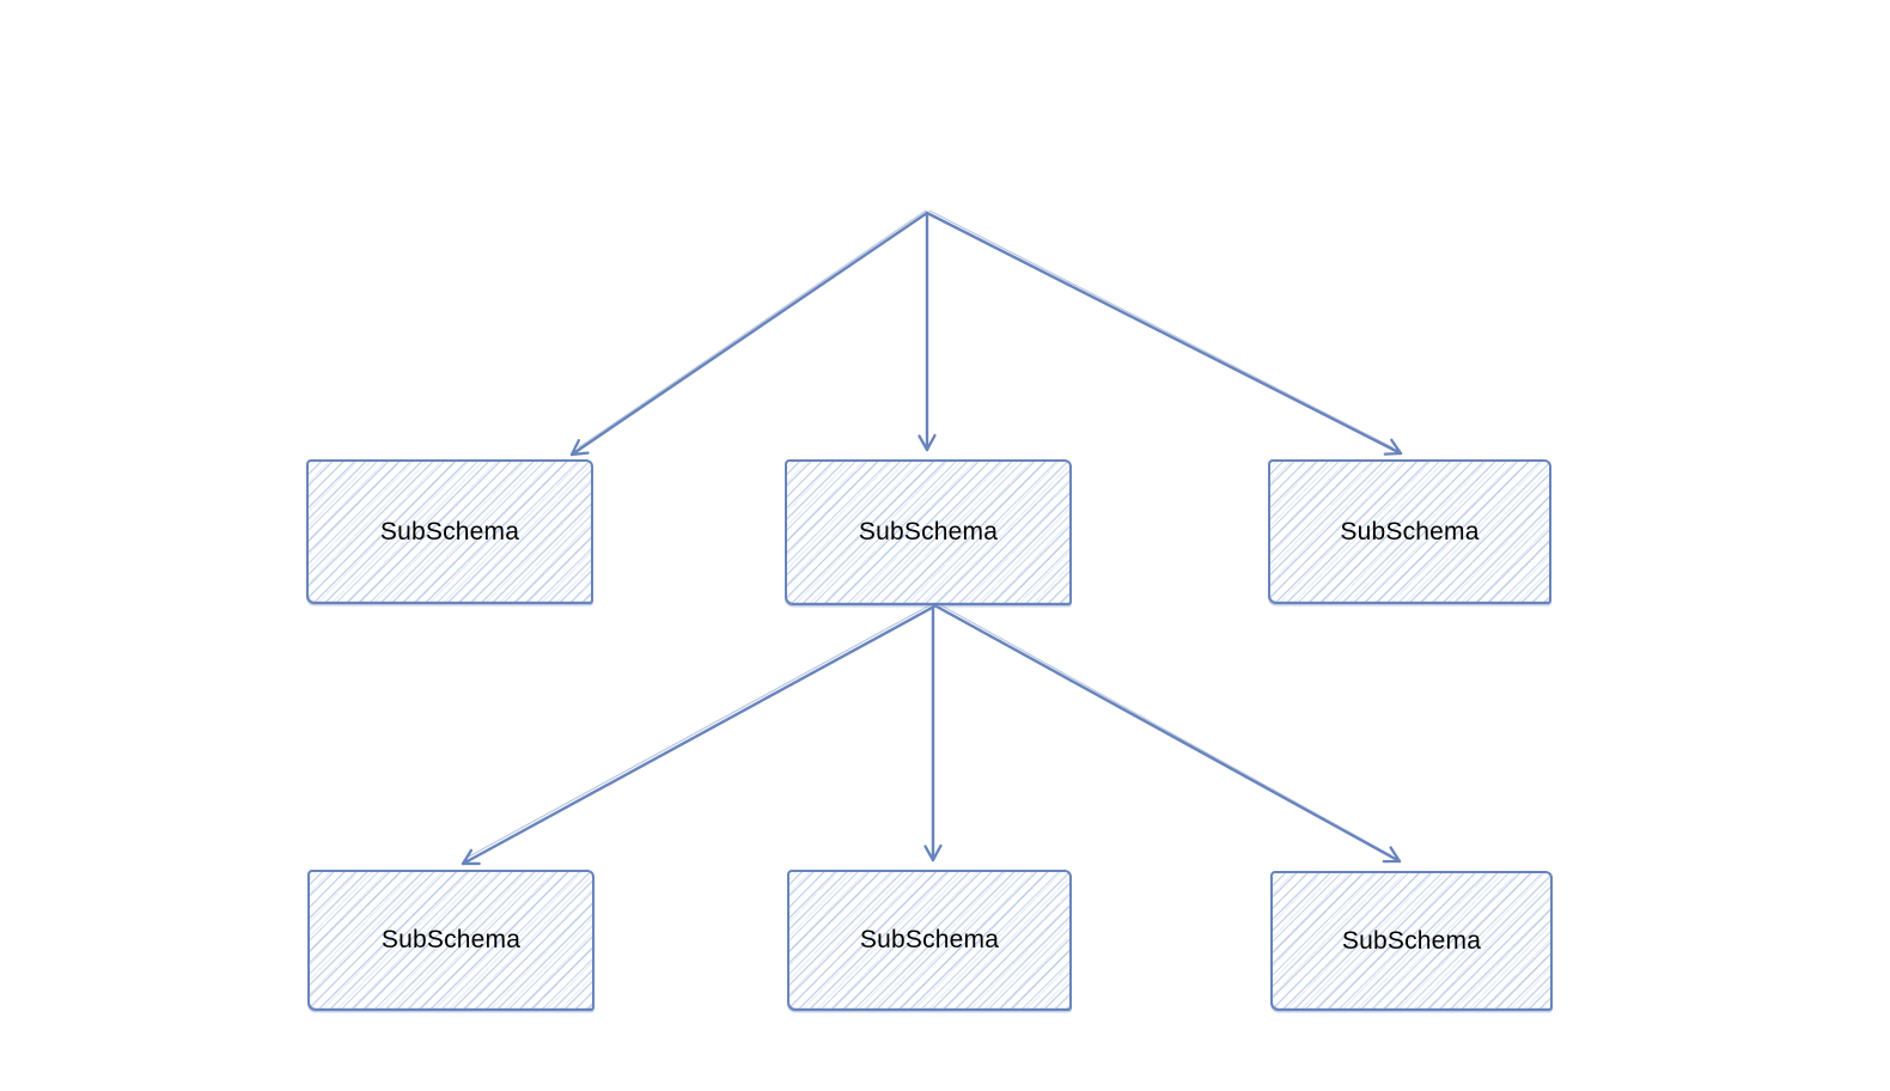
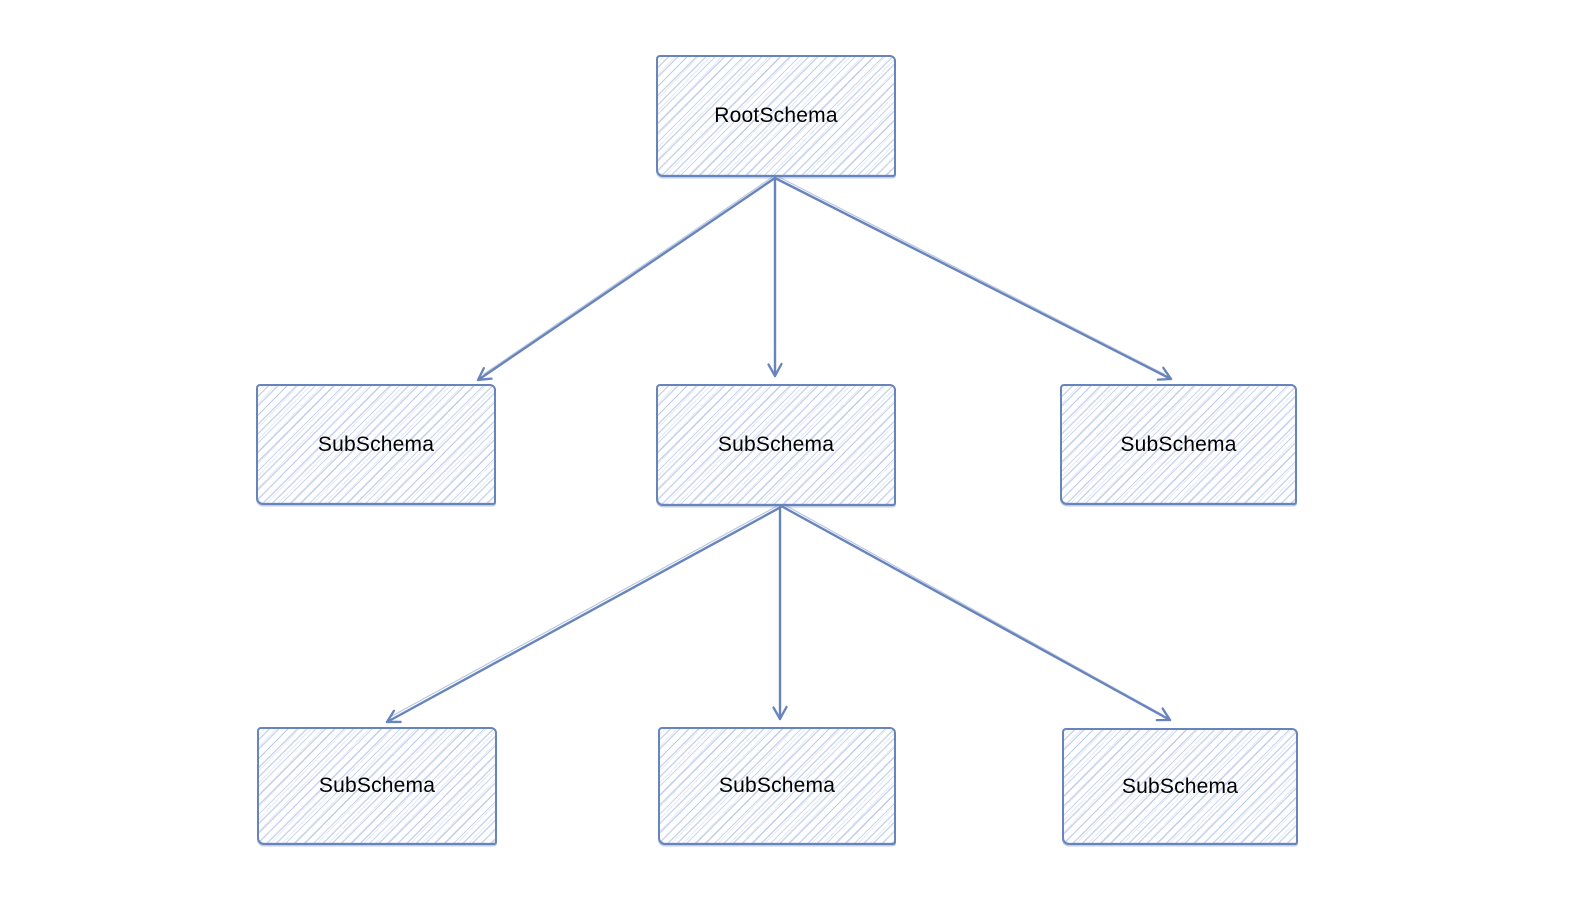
+ RootSchema
  SubSchema
  SubSchema
  SubSchema
  SubSchema
  SubSchema
  SubSchema
